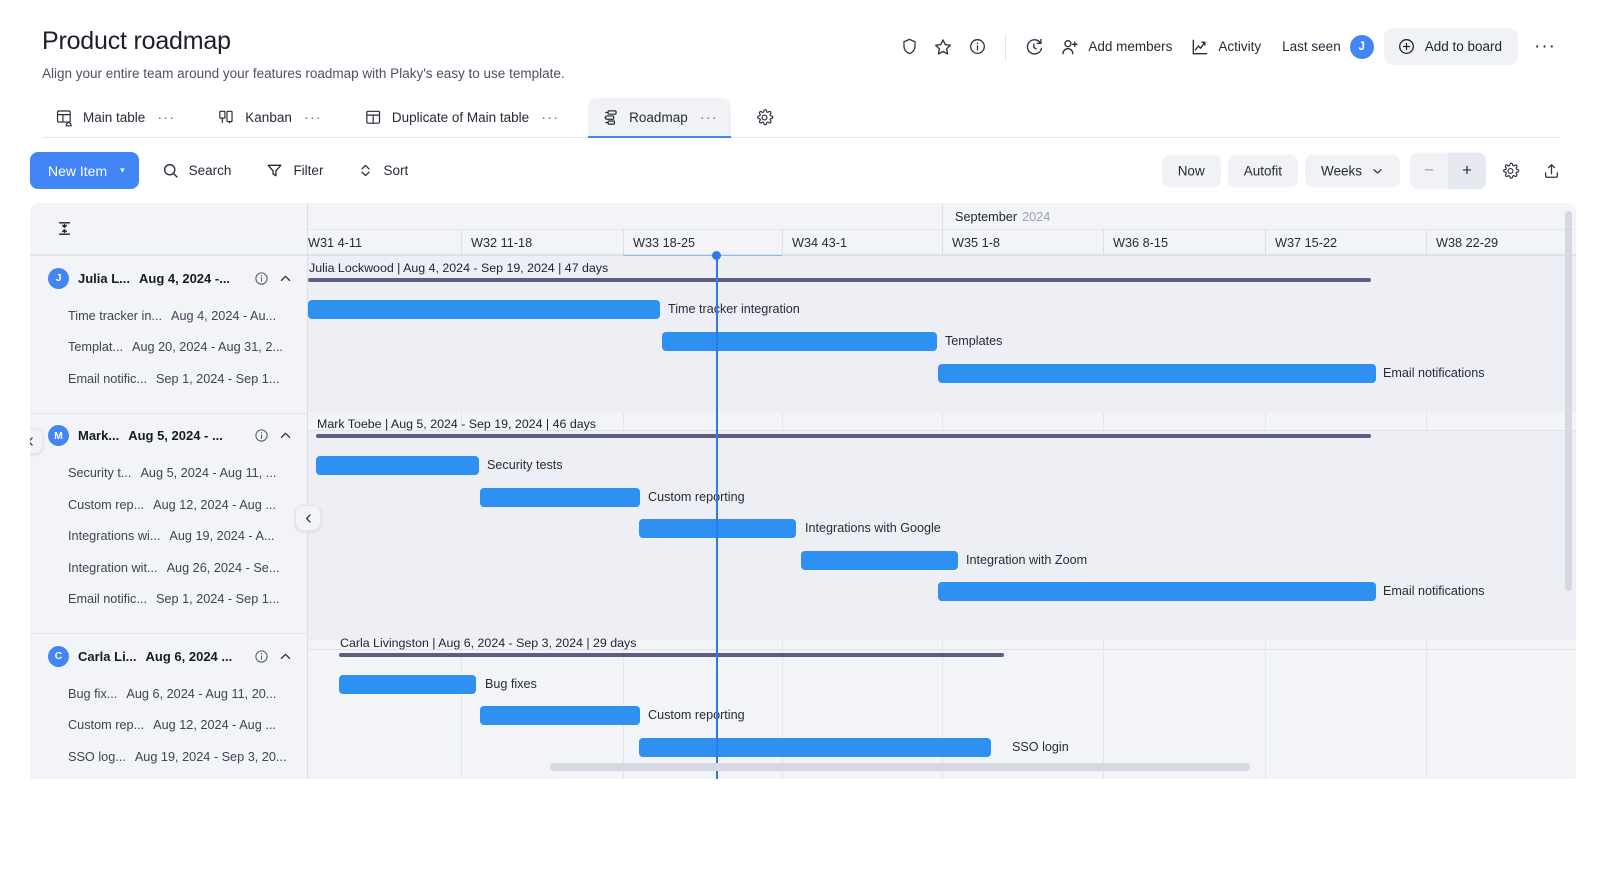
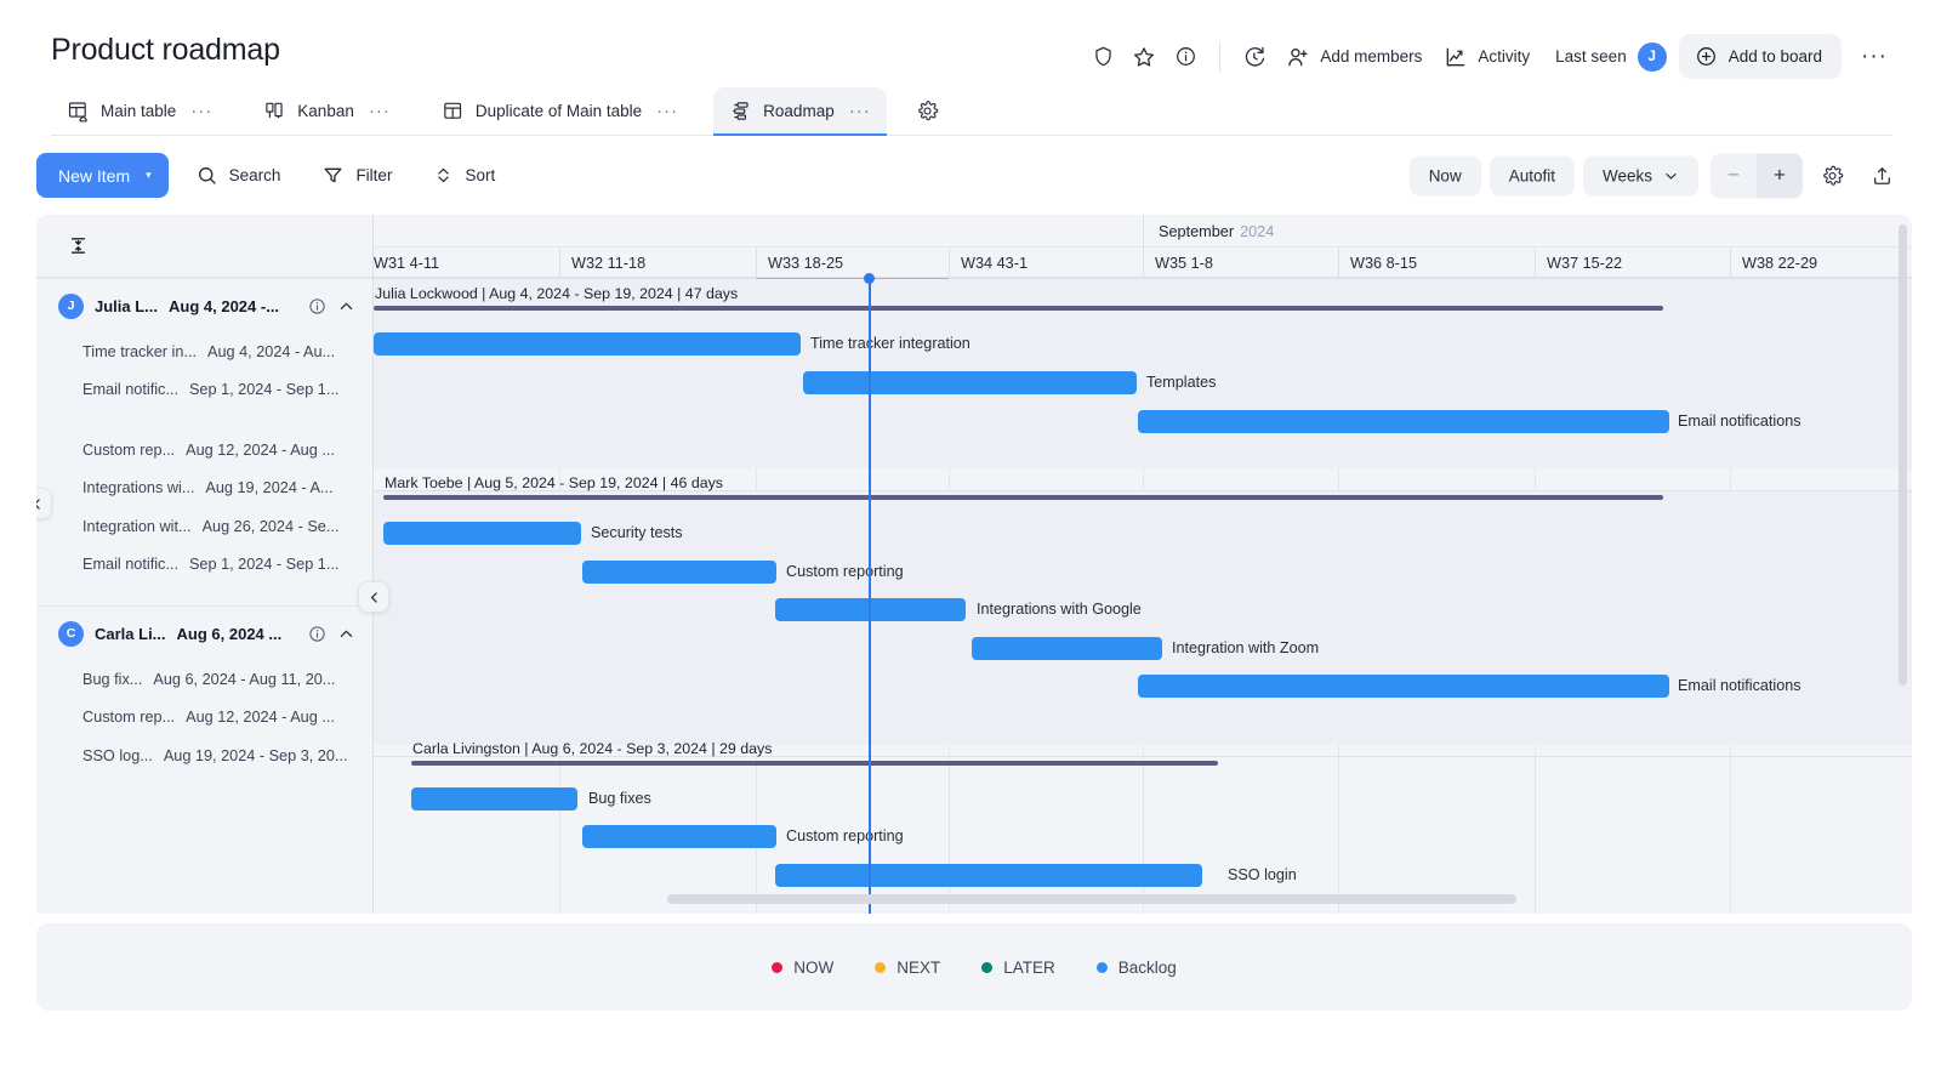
  Product roadmap
- Align your entire team around your features roadmap with Plaky's easy to use template.
  Add members
  Activity
  Last seen
  J
  Add to board
  ···
  Main table
  ···
  Kanban
  ···
  Duplicate of Main table
  ···
  Roadmap
  ···
  New Item
  ▾
  Search
  Filter
  Sort
  Now
  Autofit
  Weeks
  −
  +
  J
  Julia L...
  Aug 4, 2024 -...
  Time tracker in...
  Aug 4, 2024 - Au...
- Templat...
- Aug 20, 2024 - Aug 31, 2...
  Email notific...
  Sep 1, 2024 - Sep 1...
- M
- Mark...
- Aug 5, 2024 - ...
- Security t...
- Aug 5, 2024 - Aug 11, ...
  Custom rep...
  Aug 12, 2024 - Aug ...
  Integrations wi...
  Aug 19, 2024 - A...
  Integration wit...
  Aug 26, 2024 - Se...
  Email notific...
  Sep 1, 2024 - Sep 1...
  C
  Carla Li...
  Aug 6, 2024 ...
  Bug fix...
  Aug 6, 2024 - Aug 11, 20...
  Custom rep...
  Aug 12, 2024 - Aug ...
  SSO log...
  Aug 19, 2024 - Sep 3, 20...
  September
  2024
  W31 4-11
  W32 11-18
  W33 18-25
  W34 43-1
  W35 1-8
  W36 8-15
  W37 15-22
  W38 22-29
  Julia Lockwood | Aug 4, 2024 - Sep 19, 2024 | 47 days
  Time traker integration
  Templates
  Email notifications
  Mark Toebe | Aug 5, 2024 - Sep 19, 2024 | 46 days
  Security tests
  Custom reprting
  Integrations with Google
  Integration with Zoom
  Email notifications
  Carla Livingston | Aug 6, 2024 - Sep 3, 2024 | 29 days
  Bug fixes
  Custom reprting
  SSO login
+ NOW
+ NEXT
+ LATER
+ Backlog
